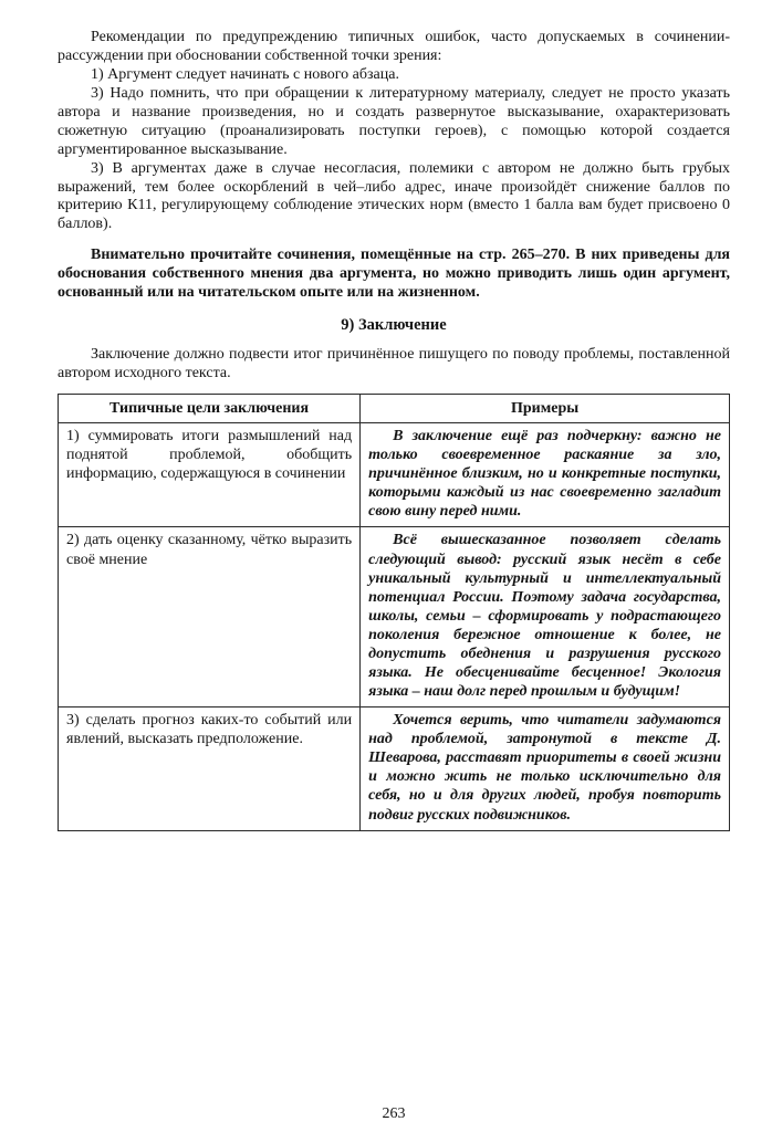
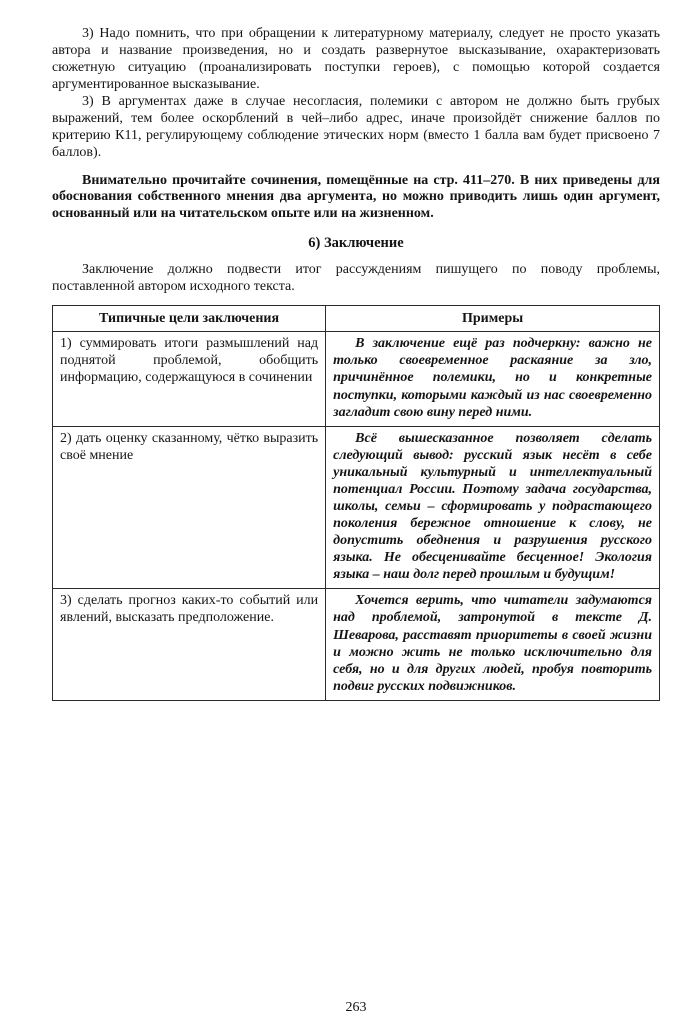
- Рекомендации по предупреждению типичных ошибок, часто допускаемых в сочинении-рассуждении при обосновании собственной точки зрения:
- 1) Аргумент следует начинать с нового абзаца.
  3) Надо помнить, что при обращении к литературному материалу, следует не просто указать автора и название произведения, но и создать развернутое высказывание, охарактеризовать сюжетную ситуацию (проанализировать поступки героев), с помощью которой создается аргументированное высказывание.
- 3) В аргументах даже в случае несогласия, полемики с автором не должно быть грубых выражений, тем более оскорблений в чей–либо адрес, иначе произойдёт снижение баллов по критерию К11, регулирующему соблюдение этических норм (вместо 1 балла вам будет присвоено 0 баллов).
+ 3) В аргументах даже в случае несогласия, полемики с автором не должно быть грубых выражений, тем более оскорблений в чей–либо адрес, иначе произойдёт снижение баллов по критерию К11, регулирующему соблюдение этических норм (вместо 1 балла вам будет присвоено 7 баллов).
- Внимательно прочитайте сочинения, помещённые на стр. 265–270. В них приведены для обоснования собственного мнения два аргумента, но можно приводить лишь один аргумент, основанный или на читательском опыте или на жизненном.
+ Внимательно прочитайте сочинения, помещённые на стр. 411–270. В них приведены для обоснования собственного мнения два аргумента, но можно приводить лишь один аргумент, основанный или на читательском опыте или на жизненном.
- 9) Заключение
+ 6) Заключение
- Заключение должно подвести итог причинённое пишущего по поводу проблемы, поставленной автором исходного текста.
+ Заключение должно подвести итог рассуждениям пишущего по поводу проблемы, поставленной автором исходного текста.
  Типичные цели заключения	Примеры
- 1) суммировать итоги размышлений над поднятой проблемой, обобщить информацию, содержащуюся в сочинении	В заключение ещё раз подчеркну: важно не только своевременное раскаяние за зло, причинённое близким, но и конкретные поступки, которыми каждый из нас своевременно загладит свою вину перед ними.
+ 1) суммировать итоги размышлений над поднятой проблемой, обобщить информацию, содержащуюся в сочинении	В заключение ещё раз подчеркну: важно не только своевременное раскаяние за зло, причинённое полемики, но и конкретные поступки, которыми каждый из нас своевременно загладит свою вину перед ними.
- 2) дать оценку сказанному, чётко выразить своё мнение	Всё вышесказанное позволяет сделать следующий вывод: русский язык несёт в себе уникальный культурный и интеллектуальный потенциал России. Поэтому задача государства, школы, семьи – сформировать у подрастающего поколения бережное отношение к более, не допустить обеднения и разрушения русского языка. Не обесценивайте бесценное! Экология языка – наш долг перед прошлым и будущим!
+ 2) дать оценку сказанному, чётко выразить своё мнение	Всё вышесказанное позволяет сделать следующий вывод: русский язык несёт в себе уникальный культурный и интеллектуальный потенциал России. Поэтому задача государства, школы, семьи – сформировать у подрастающего поколения бережное отношение к слову, не допустить обеднения и разрушения русского языка. Не обесценивайте бесценное! Экология языка – наш долг перед прошлым и будущим!
  3) сделать прогноз каких-то событий или явлений, высказать предположение.	Хочется верить, что читатели задумаются над проблемой, затронутой в тексте Д. Шеварова, расставят приоритеты в своей жизни и можно жить не только исключительно для себя, но и для других людей, пробуя повторить подвиг русских подвижников.
  263
